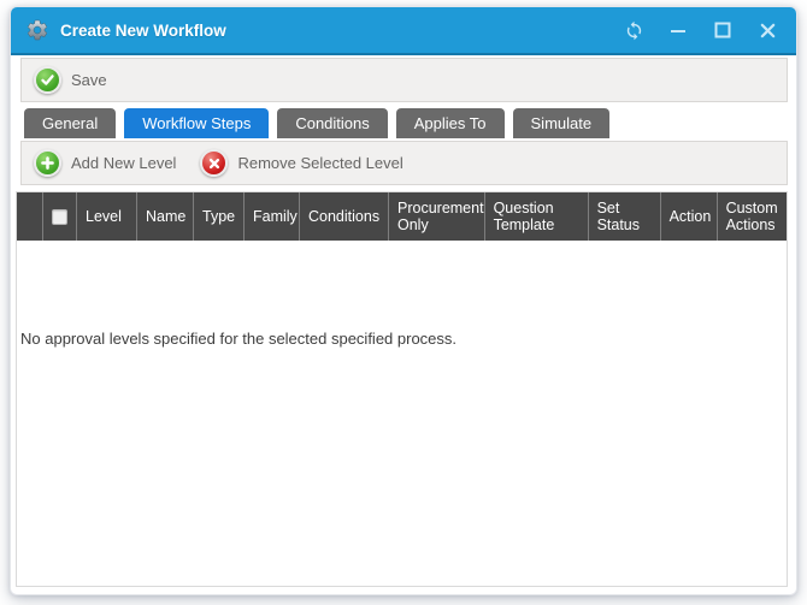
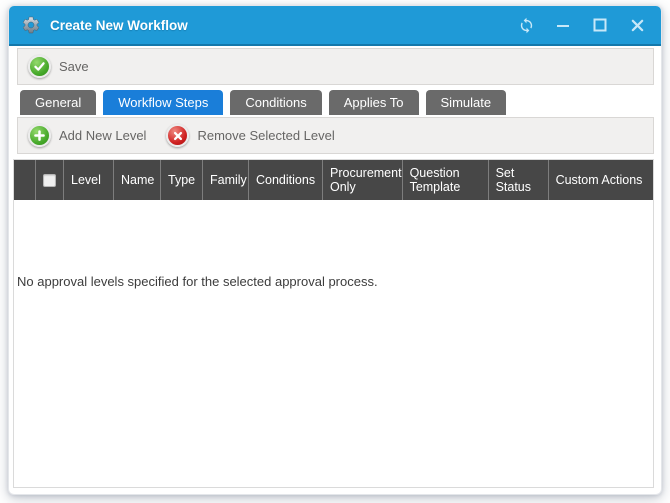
  Create New Workflow
  Save
  General
  Workflow Steps
  Conditions
  Applies To
  Simulate
  Add New Level
  Remove Selected Level
  Level
  Name
  Type
  Family
  Conditions
  Procurement Only
  Question Template
  Set Status
- Action
  Custom Actions
- No approval levels specified for the selected specified process.
+ No approval levels specified for the selected approval process.
